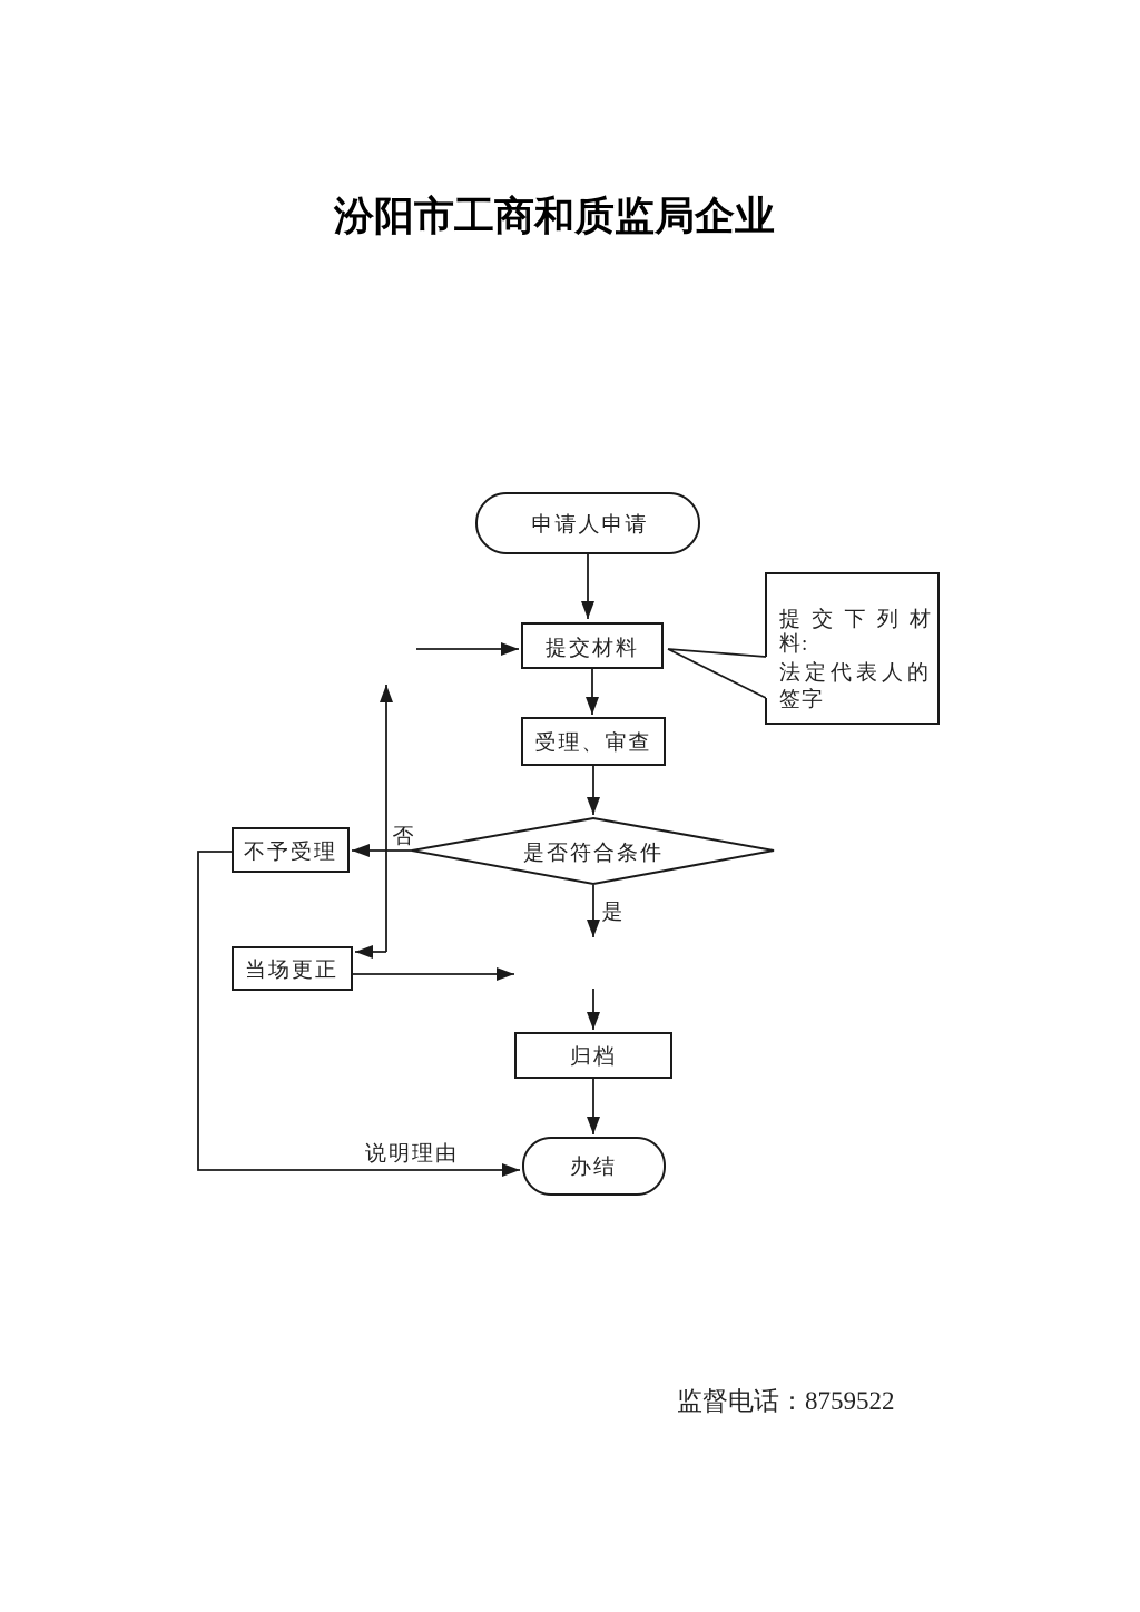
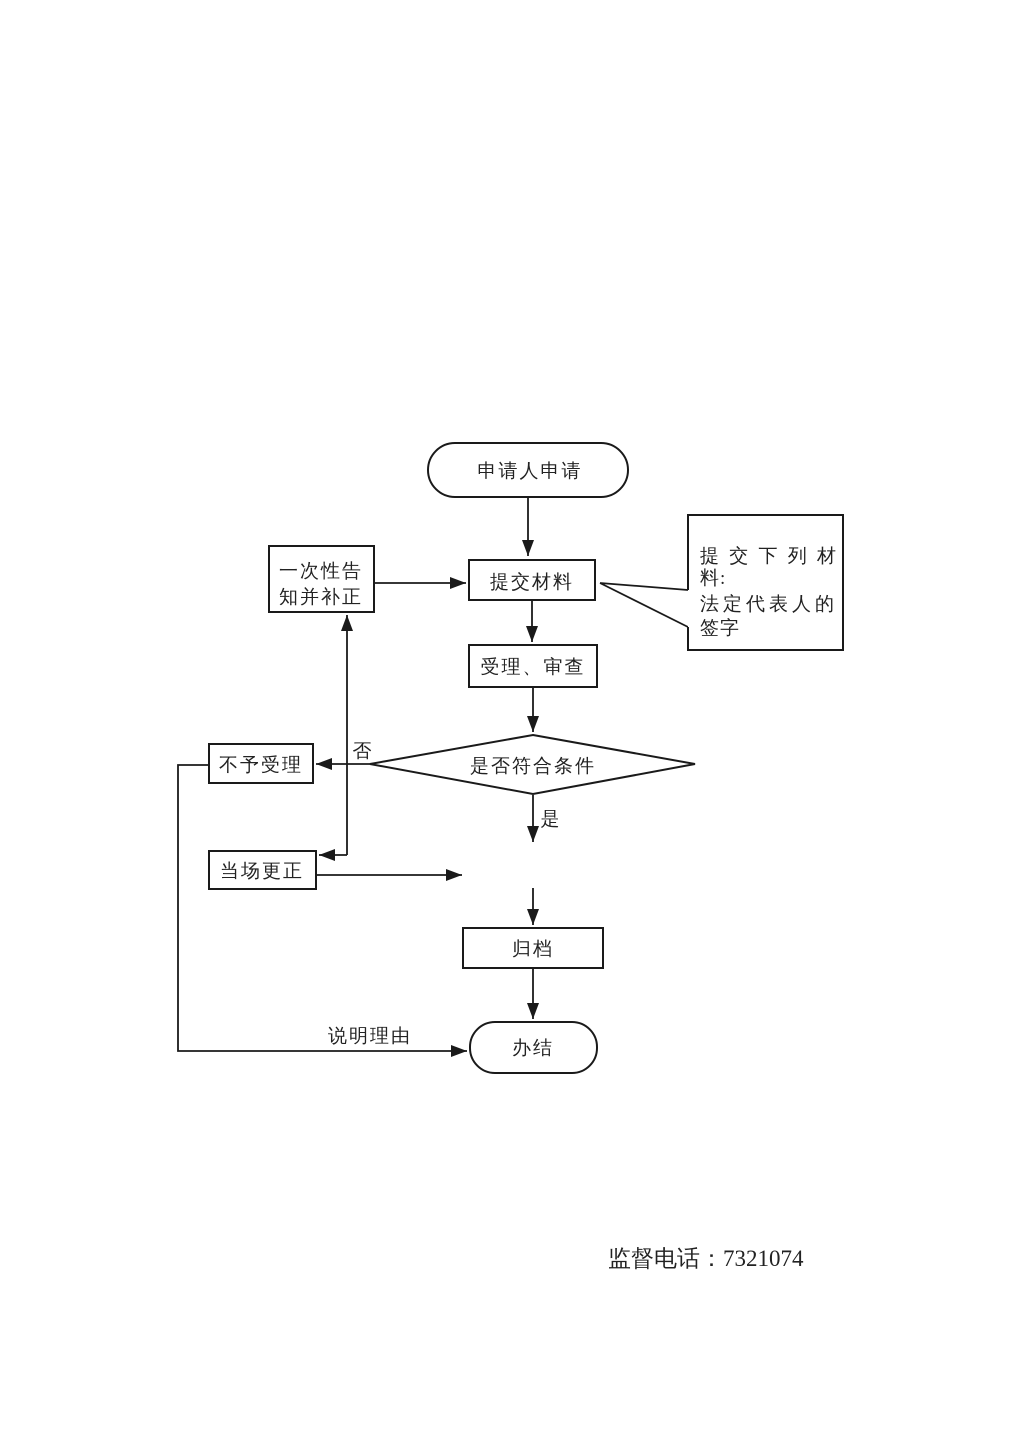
- 汾阳市工商和质监局企业
  申请人申请
+ 一次性告
+ 知并补正
  提交材料
  提交下列材
  料:
  法定代表人的
  签字
  受理、审查
  是否符合条件
  否
  是
  不予受理
  当场更正
  归档
  办结
  说明理由
- 监督电话：8759522
+ 监督电话：7321074
